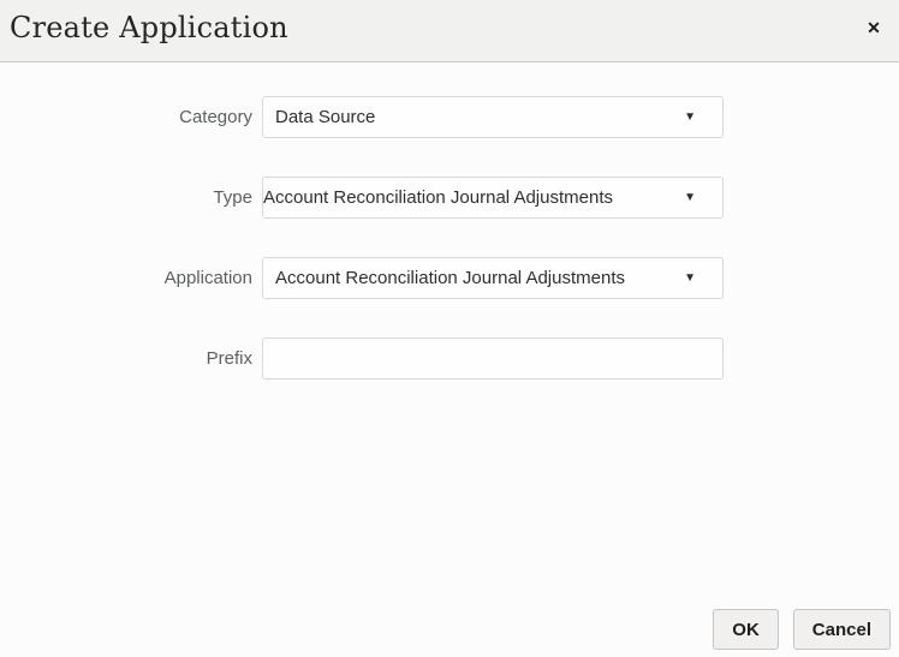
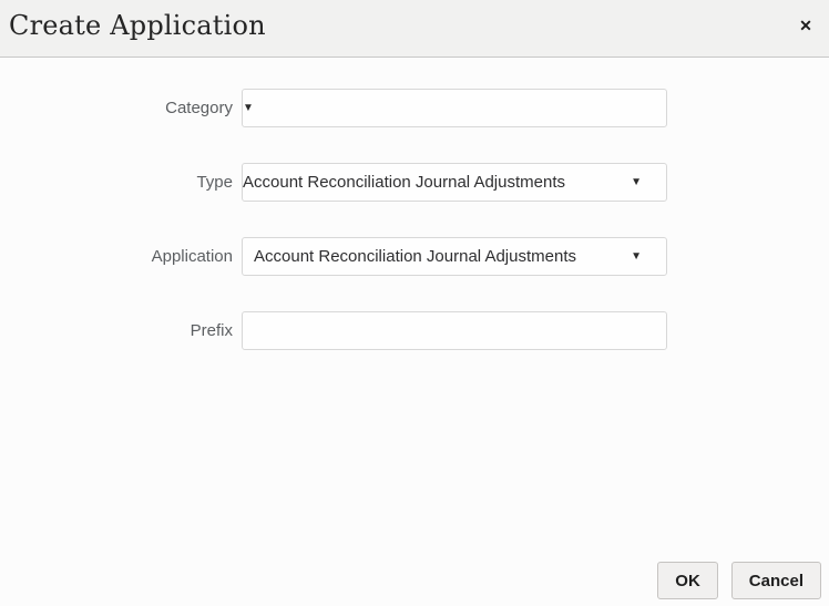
  Create Application
  ✕
  Category
- Data Source
  ▼
  Type
  Account Reconciliation Journal Adjustments
  ▼
  Application
  Account Reconciliation Journal Adjustments
  ▼
  Prefix
  OK
  Cancel
